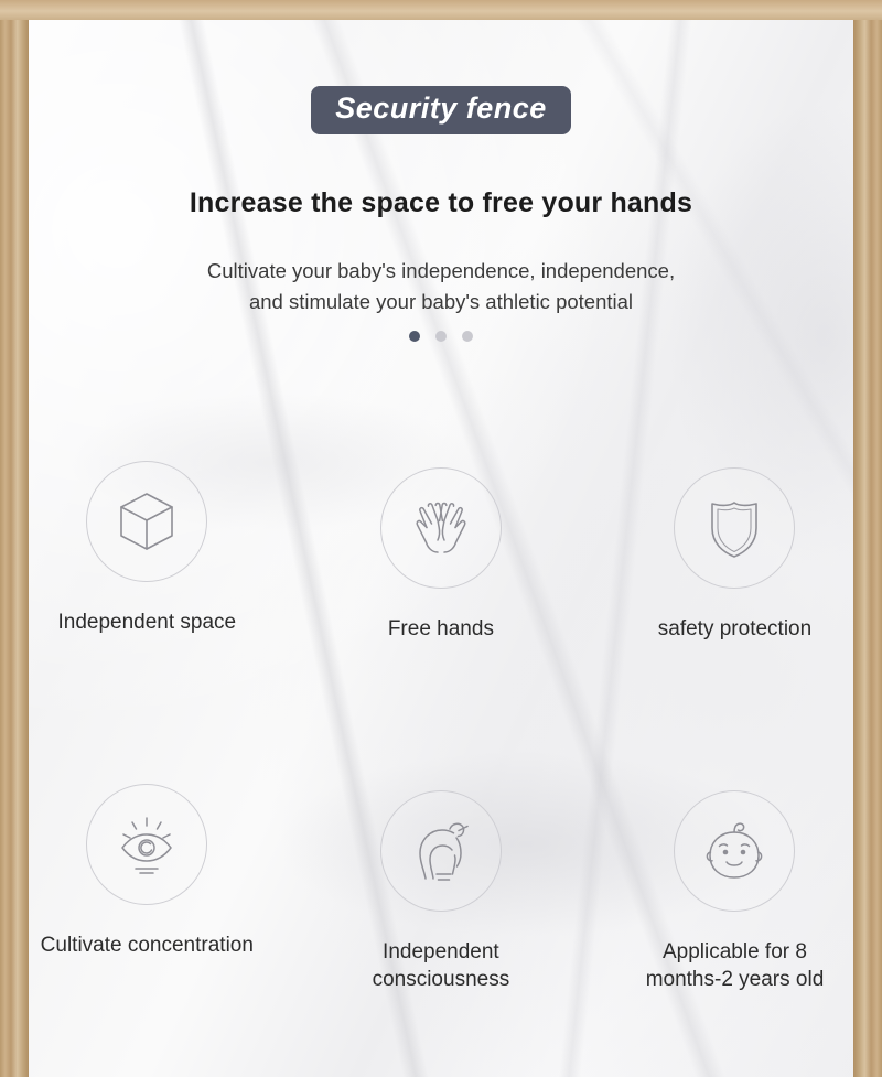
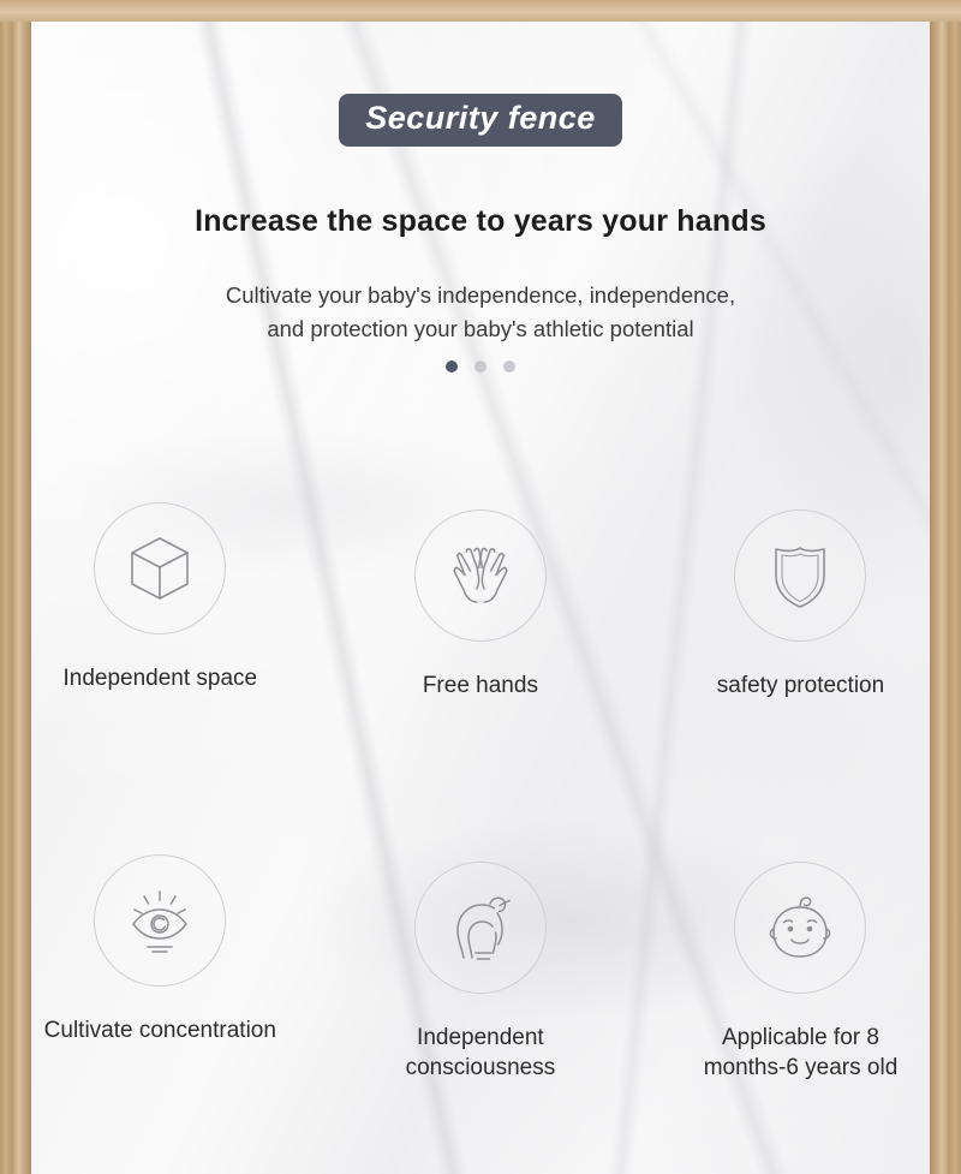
  Security fence
- Increase the space to free your hands
+ Increase the space to years your hands
  Cultivate your baby's independence, independence,
- and stimulate your baby's athletic potential
+ and protection your baby's athletic potential
  Independent space
  Free hands
  safety protection
  Cultivate concentration
  Independent
  consciousness
  Applicable for 8
- months-2 years old
+ months-6 years old
